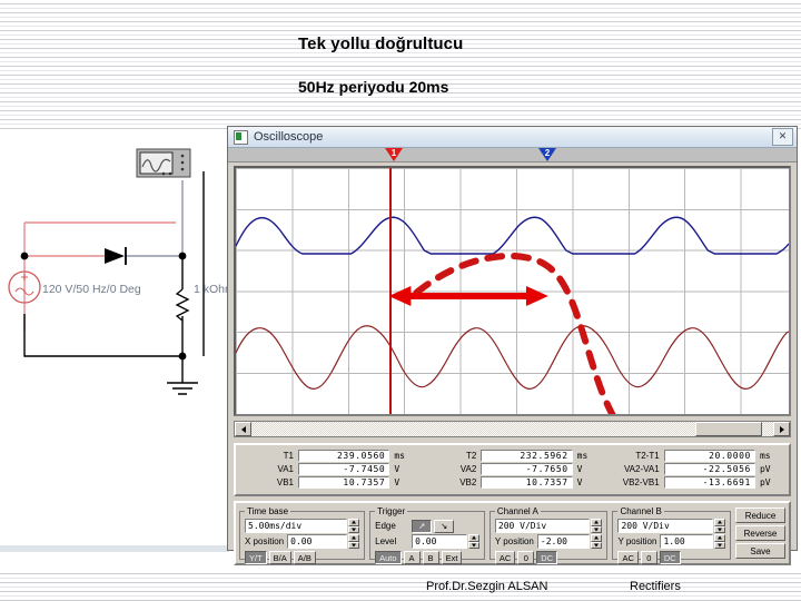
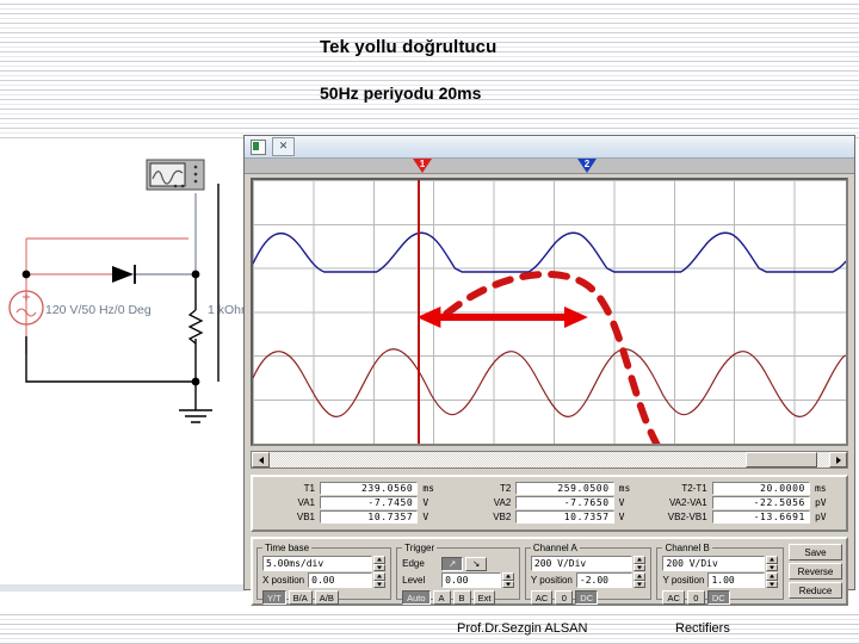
  Tek yollu doğrultucu
  50Hz periyodu 20ms
  120 V/50 Hz/0 Deg
  1 kOh
- Oscilloscope
  ✕
  1
  2
  T1
  239.0560
  ms
  VA1
  -7.7450
  V
  VB1
  10.7357
  V
  T2
- 232.5962
+ 259.0500
  ms
  VA2
  -7.7650
  V
  VB2
  10.7357
  V
  T2-T1
  20.0000
  ms
  VA2-VA1
  -22.5056
  pV
  VB2-VB1
  -13.6691
  pV
  Time base
  5.00ms/div
  X position
  0.00
  Y/T
  B/A
  A/B
  Trigger
  Edge
  ↗
  ↘
  Level
  0.00
  Auto
  A
  B
  Ext
  Channel A
  200 V/Div
  Y position
  -2.00
  AC
  0
  DC
  Channel B
  200 V/Div
  Y position
  1.00
  AC
  0
  DC
- Reduce
+ Save
  Reverse
- Save
+ Reduce
  Prof.Dr.Sezgin ALSAN
  Rectifiers
